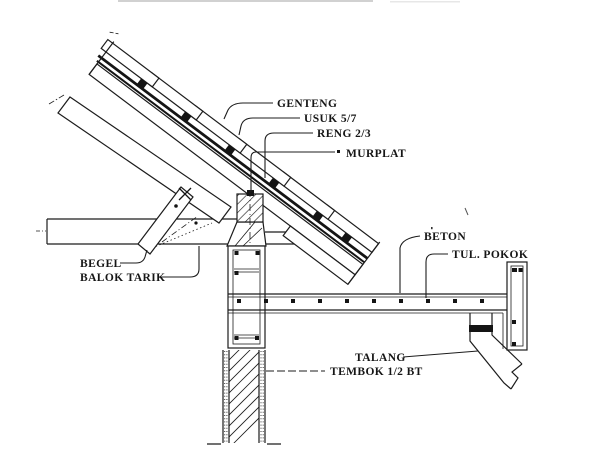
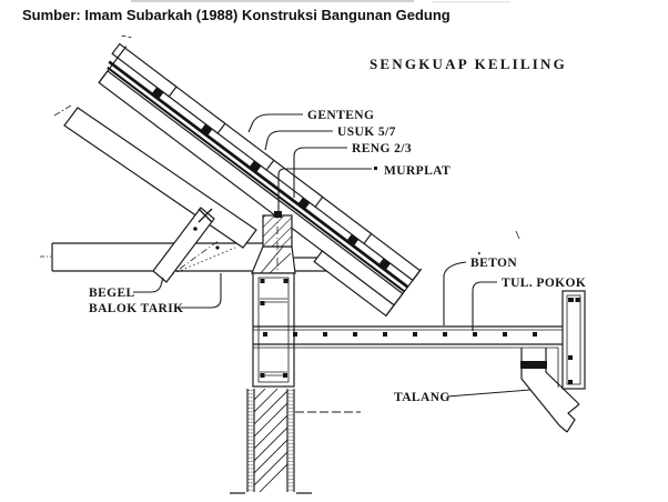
+ Sumber: Imam Subarkah (1988) Konstruksi Bangunan Gedung
+ SENGKUAP KELILING
  GENTENG
  USUK 5/7
  RENG 2/3
  MURPLAT
  BEGEL
  BALOK TARIK
  BETON
  TUL. POKOK
  TALANG
- TEMBOK 1/2 BT
